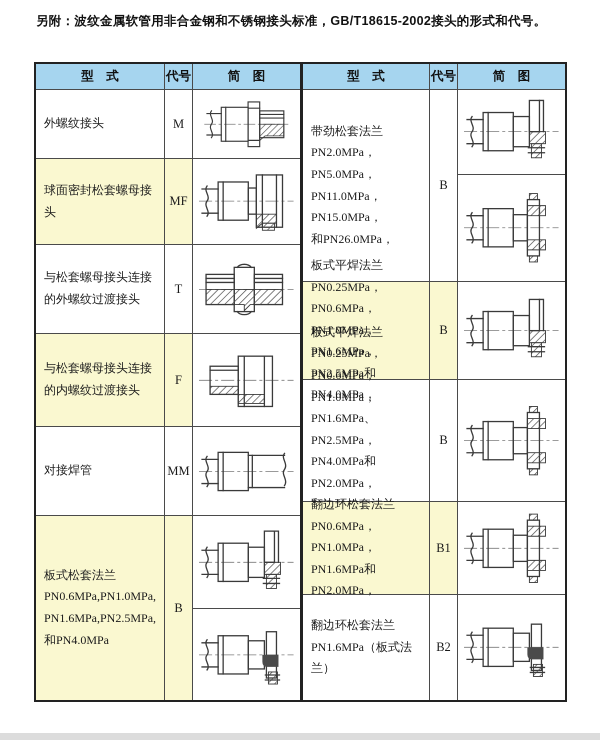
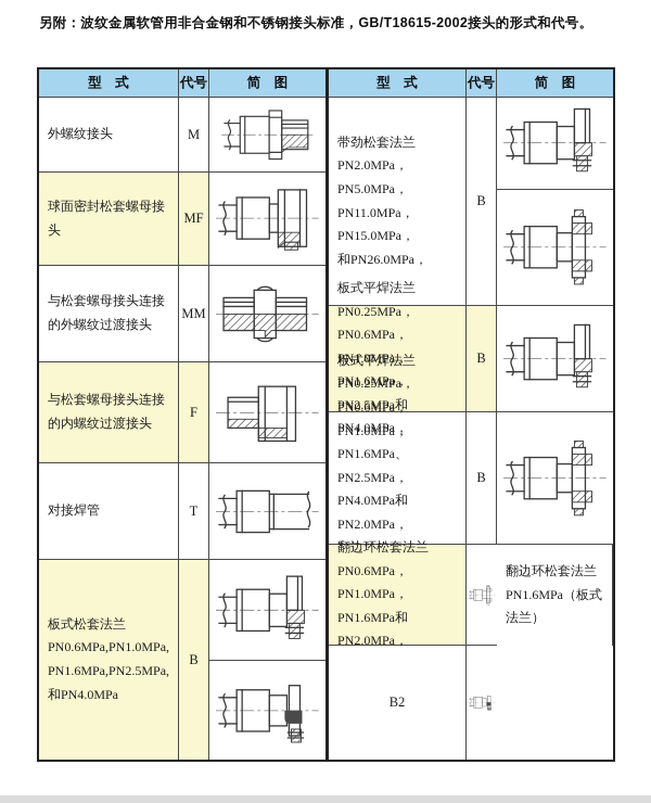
  另附：波纹金属软管用非合金钢和不锈钢接头标准，GB/T18615-2002接头的形式和代号。
  型 式
  代号
  简 图
  外螺纹接头
  M
  球面密封松套螺母接头
  MF
  与松套螺母接头连接的外螺纹过渡接头
- T
+ MM
  与松套螺母接头连接的内螺纹过渡接头
  F
  对接焊管
- MM
+ T
  板式松套法兰
  PN0.6MPa,PN1.0MPa,
  PN1.6MPa,PN2.5MPa,
  和PN4.0MPa
  B
  型 式
  代号
  简 图
  带劲松套法兰
  PN2.0MPa，PN5.0MPa，
  PN11.0MPa，PN15.0MPa，
  和PN26.0MPa，
  B
  板式平焊法兰
  PN0.25MPa，PN0.6MPa，
  PN1.0MPa，PN1.6MPa，
  B
  板式平焊法兰
  PN0.25MPa，PN0.6MPa，
  PN1.0MPa，PN1.6MPa、
  PN2.5MPa，PN4.0MPa和
  B
  翻边环松套法兰
  PN0.6MPa，PN1.0MPa，
  PN1.6MPa和PN2.0MPa，
- B1
  翻边环松套法兰
  PN1.6MPa（板式法兰）
  B2
